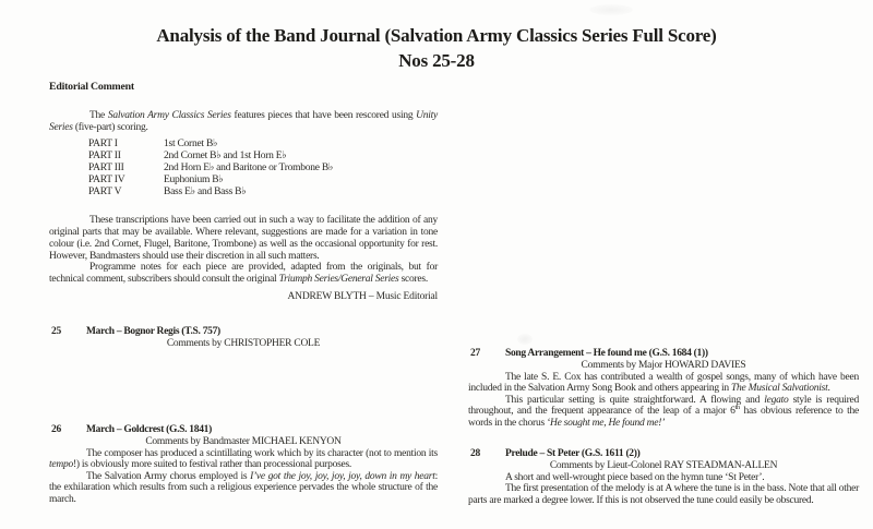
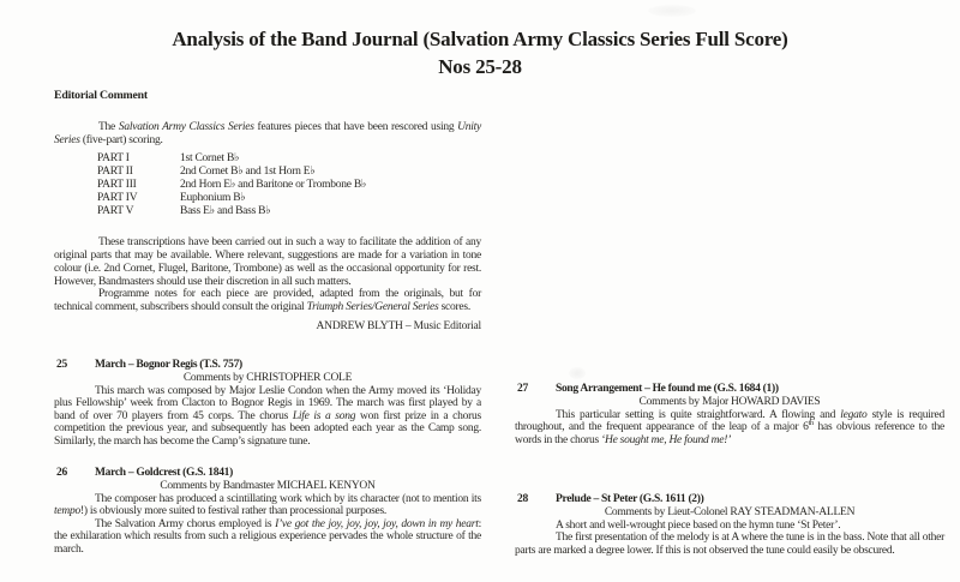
  Analysis of the Band Journal (Salvation Army Classics Series Full Score)
  Nos 25-28
  Editorial Comment
  The Salvation Army Classics Series features pieces that have been rescored using Unity Series (five-part) scoring.
  PART I 1st Cornet B♭
  PART II 2nd Cornet B♭ and 1st Horn E♭
  PART III 2nd Horn E♭ and Baritone or Trombone B♭
  PART IV Euphonium B♭
  PART V Bass E♭ and Bass B♭
  These transcriptions have been carried out in such a way to facilitate the addition of any original parts that may be available. Where relevant, suggestions are made for a variation in tone colour (i.e. 2nd Cornet, Flugel, Baritone, Trombone) as well as the occasional opportunity for rest. However, Bandmasters should use their discretion in all such matters.
  Programme notes for each piece are provided, adapted from the originals, but for technical comment, subscribers should consult the original Triumph Series/General Series scores.
  ANDREW BLYTH – Music Editorial
  25
  March – Bognor Regis (T.S. 757)
  Comments by CHRISTOPHER COLE
+ This march was composed by Major Leslie Condon when the Army moved its ‘Holiday plus Fellowship’ week from Clacton to Bognor Regis in 1969. The march was first played by a band of over 70 players from 45 corps. The chorus Life is a song won first prize in a chorus competition the previous year, and subsequently has been adopted each year as the Camp song. Similarly, the march has become the Camp’s signature tune.
  26
  March – Goldcrest (G.S. 1841)
  Comments by Bandmaster MICHAEL KENYON
  The composer has produced a scintillating work which by its character (not to mention its tempo!) is obviously more suited to festival rather than processional purposes.
  The Salvation Army chorus employed is I’ve got the joy, joy, joy, joy, down in my heart: the exhilaration which results from such a religious experience pervades the whole structure of the march.
  27
  Song Arrangement – He found me (G.S. 1684 (1))
  Comments by Major HOWARD DAVIES
- The late S. E. Cox has contributed a wealth of gospel songs, many of which have been included in the Salvation Army Song Book and others appearing in The Musical Salvationist.
  This particular setting is quite straightforward. A flowing and legato style is required throughout, and the frequent appearance of the leap of a major 6 has obvious reference to the words in the chorus ‘He sought me, He found me!’
  28
  Prelude – St Peter (G.S. 1611 (2))
  Comments by Lieut-Colonel RAY STEADMAN-ALLEN
  A short and well-wrought piece based on the hymn tune ‘St Peter’.
  The first presentation of the melody is at A where the tune is in the bass. Note that all other parts are marked a degree lower. If this is not observed the tune could easily be obscured.
